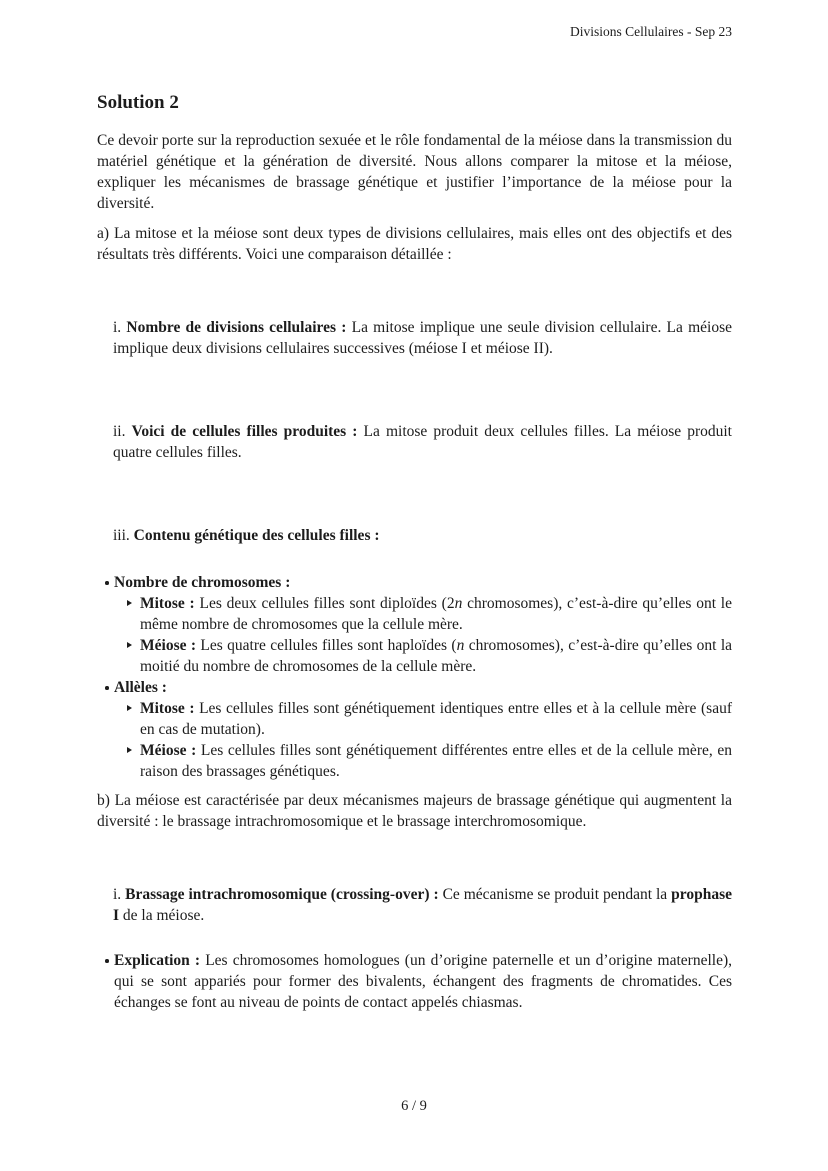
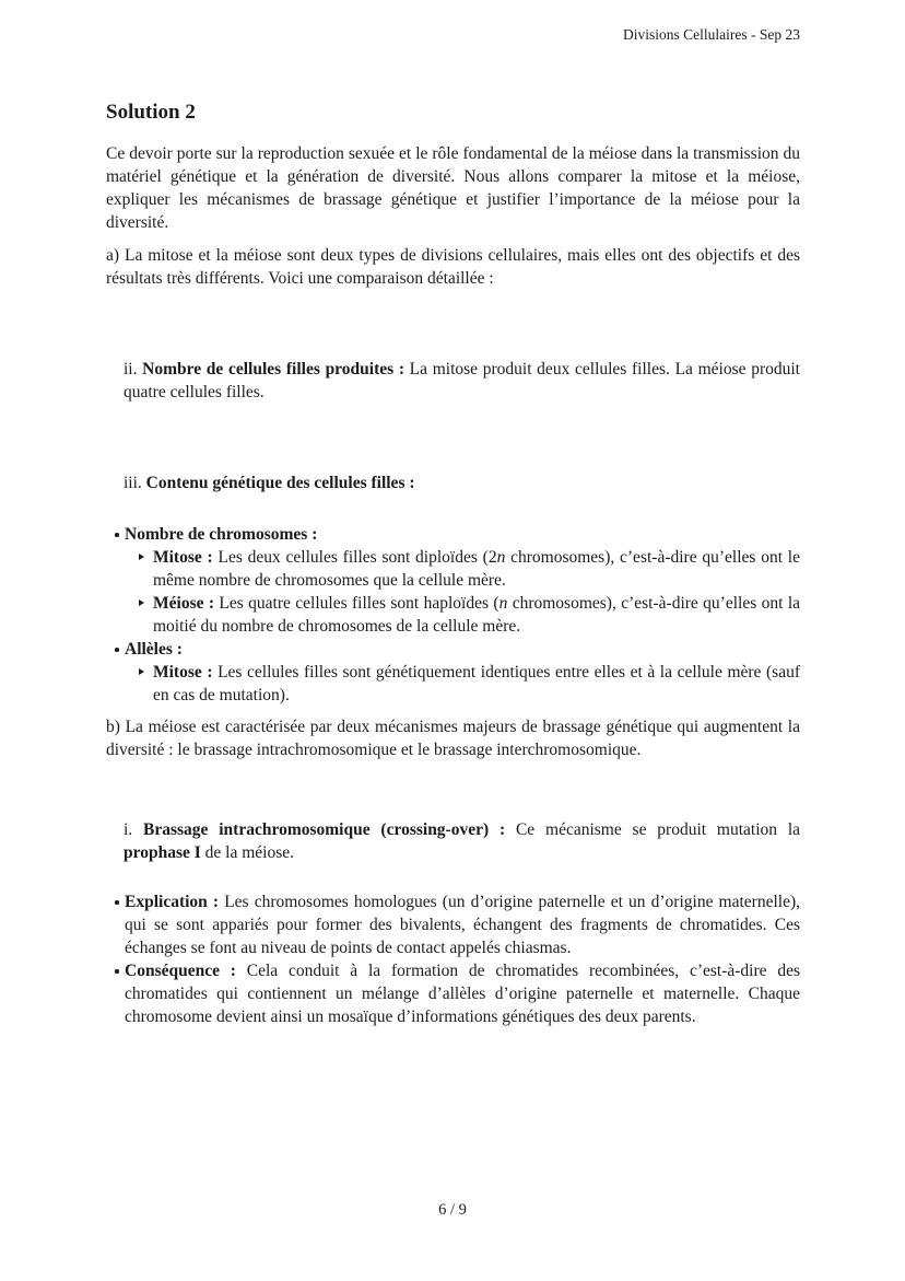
  Divisions Cellulaires - Sep 23
  Solution 2
  Ce devoir porte sur la reproduction sexuée et le rôle fondamental de la méiose dans la transmission du matériel génétique et la génération de diversité. Nous allons comparer la mitose et la méiose, expliquer les mécanismes de brassage génétique et justifier l’importance de la méiose pour la diversité.
  a) La mitose et la méiose sont deux types de divisions cellulaires, mais elles ont des objectifs et des résultats très différents. Voici une comparaison détaillée :
- i. Nombre de divisions cellulaires : La mitose implique une seule division cellulaire. La méiose implique deux divisions cellulaires successives (méiose I et méiose II).
- ii. Voici de cellules filles produites : La mitose produit deux cellules filles. La méiose produit quatre cellules filles.
+ ii. Nombre de cellules filles produites : La mitose produit deux cellules filles. La méiose produit quatre cellules filles.
  iii. Contenu génétique des cellules filles :
  Nombre de chromosomes :
  Mitose : Les deux cellules filles sont diploïdes (2n chromosomes), c’est-à-dire qu’elles ont le même nombre de chromosomes que la cellule mère.
  Méiose : Les quatre cellules filles sont haploïdes (n chromosomes), c’est-à-dire qu’elles ont la moitié du nombre de chromosomes de la cellule mère.
  Allèles :
  Mitose : Les cellules filles sont génétiquement identiques entre elles et à la cellule mère (sauf en cas de mutation).
- Méiose : Les cellules filles sont génétiquement différentes entre elles et de la cellule mère, en raison des brassages génétiques.
  b) La méiose est caractérisée par deux mécanismes majeurs de brassage génétique qui augmentent la diversité : le brassage intrachromosomique et le brassage interchromosomique.
- i. Brassage intrachromosomique (crossing-over) : Ce mécanisme se produit pendant la prophase I de la méiose.
+ i. Brassage intrachromosomique (crossing-over) : Ce mécanisme se produit mutation la prophase I de la méiose.
  Explication : Les chromosomes homologues (un d’origine paternelle et un d’origine maternelle), qui se sont appariés pour former des bivalents, échangent des fragments de chromatides. Ces échanges se font au niveau de points de contact appelés chiasmas.
+ Conséquence : Cela conduit à la formation de chromatides recombinées, c’est-à-dire des chromatides qui contiennent un mélange d’allèles d’origine paternelle et maternelle. Chaque chromosome devient ainsi un mosaïque d’informations génétiques des deux parents.
  6 / 9
